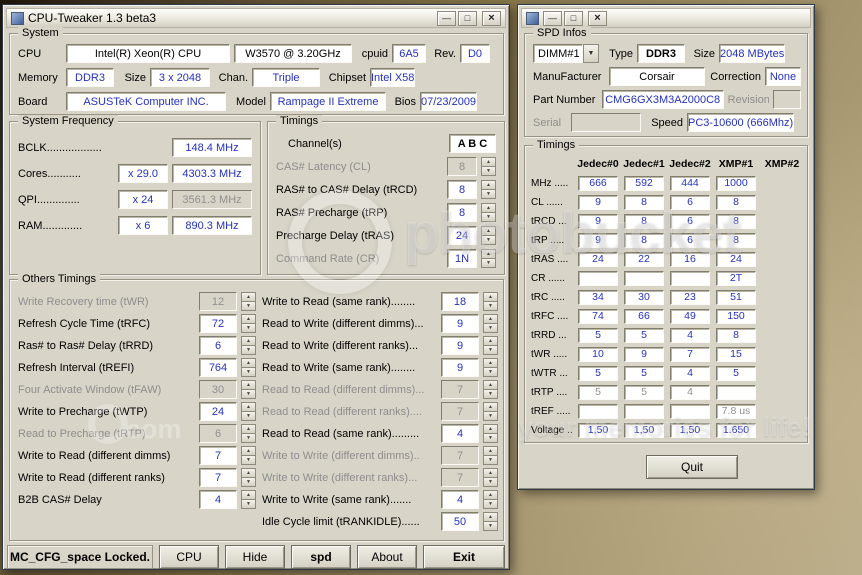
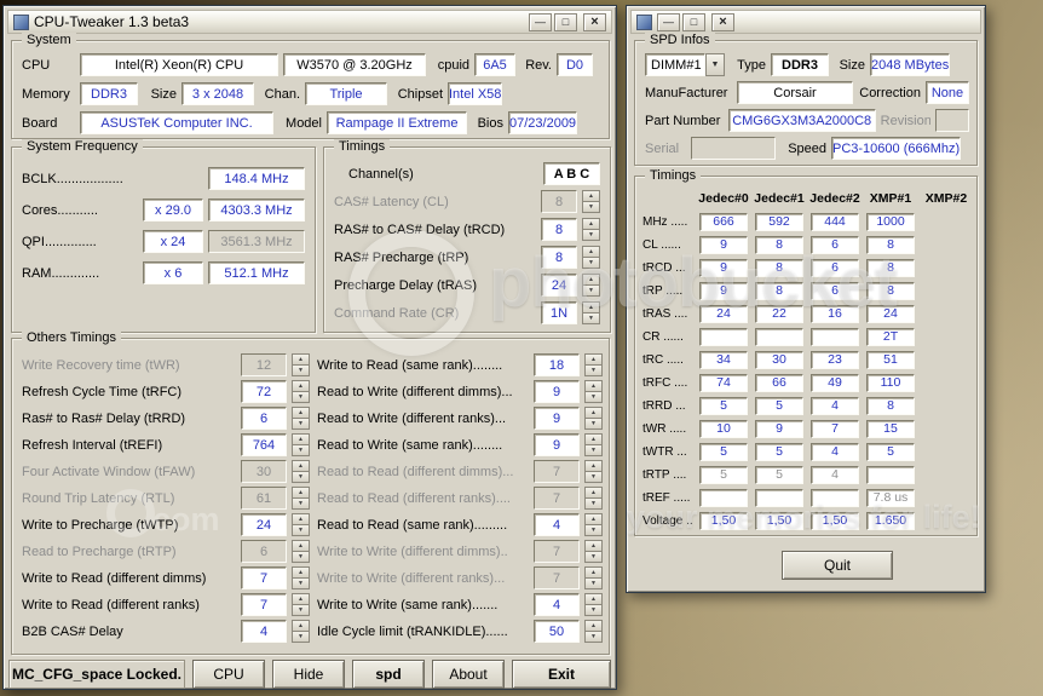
  CPU-Tweaker 1.3 beta3
  —
  □
  ×
  System
  CPU
  Intel(R) Xeon(R) CPU
  W3570 @ 3.20GHz
  cpuid
  6A5
  Rev.
  D0
  Memory
  DDR3
  Size
  3 x 2048
  Chan.
  Triple
  Chipset
  Intel X58
  Board
  ASUSTeK Computer INC.
  Model
  Rampage II Extreme
  Bios
  07/23/2009
  System Frequency
  BCLK..................
  148.4 MHz
  Cores...........
  x 29.0
  4303.3 MHz
  QPI..............
  x 24
  3561.3 MHz
  RAM.............
  x 6
- 890.3 MHz
+ 512.1 MHz
  Timings
  Channel(s)
  A B C
  CAS# Latency (CL)
  8
  RAS# to CAS# Delay (tRCD)
  8
  RAS# Precharge (tRP)
  8
  Precharge Delay (tRAS)
  24
  Command Rate (CR)
  1N
  Others Timings
  Write Recovery time (tWR)
  12
  Refresh Cycle Time (tRFC)
  72
  Ras# to Ras# Delay (tRRD)
  6
  Refresh Interval (tREFI)
  764
  Four Activate Window (tFAW)
  30
+ Round Trip Latency (RTL)
+ 61
  Write to Precharge (tWTP)
  24
  Read to Precharge (tRTP)
  6
  Write to Read (different dimms)
  7
  Write to Read (different ranks)
  7
  B2B CAS# Delay
  4
  Write to Read (same rank)........
  18
  Read to Write (different dimms)...
  9
  Read to Write (different ranks)...
  9
  Read to Write (same rank)........
  9
  Read to Read (different dimms)...
  7
  Read to Read (different ranks)....
  7
  Read to Read (same rank).........
  4
  Write to Write (different dimms)..
  7
  Write to Write (different ranks)...
  7
  Write to Write (same rank).......
  4
  Idle Cycle limit (tRANKIDLE)......
  50
  MC_CFG_space Locked.
  CPU
  Hide
  spd
  About
  Exit
  —
  □
  ×
  SPD Infos
  DIMM#1
  Type
  DDR3
  Size
  2048 MBytes
  ManuFacturer
  Corsair
  Correction
  None
  Part Number
  CMG6GX3M3A2000C8
  Revision
  Serial
  Speed
  PC3-10600 (666Mhz)
  Timings
  Jedec#0
  Jedec#1
  Jedec#2
  XMP#1
  XMP#2
  MHz .....
  666
  592
  444
  1000
  CL ......
  9
  8
  6
  8
  tRCD ...
  9
  8
  6
  8
  tRP .....
  9
  8
  6
  8
  tRAS ....
  24
  22
  16
  24
  CR ......
  2T
  tRC .....
  34
  30
  23
  51
  tRFC ....
  74
  66
  49
- 150
+ 110
  tRRD ...
  5
  5
  4
  8
  tWR .....
  10
  9
  7
  15
  tWTR ...
  5
  5
  4
  5
  tRTP ....
  5
  5
  4
  tREF .....
  7.8 us
  Voltage ..
  1,50
  1,50
  1,50
  1.650
  Quit
  photobucket
  com
  your memories for life!
